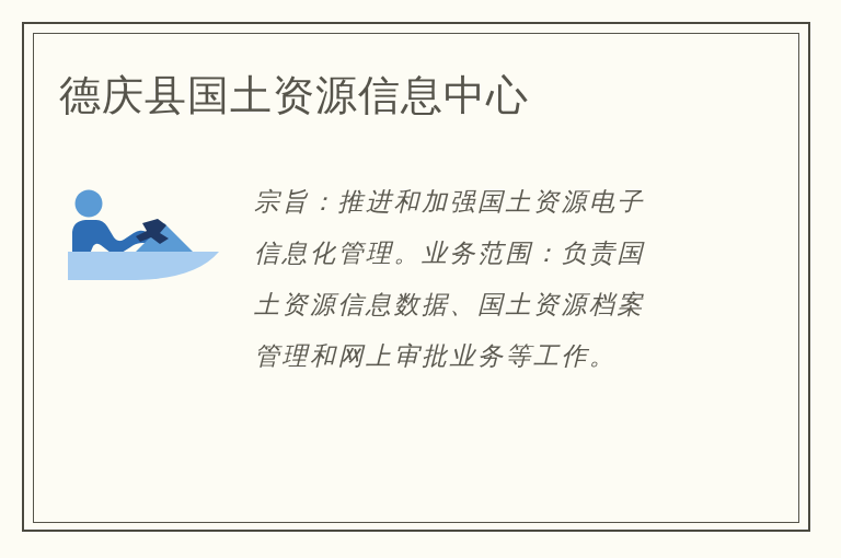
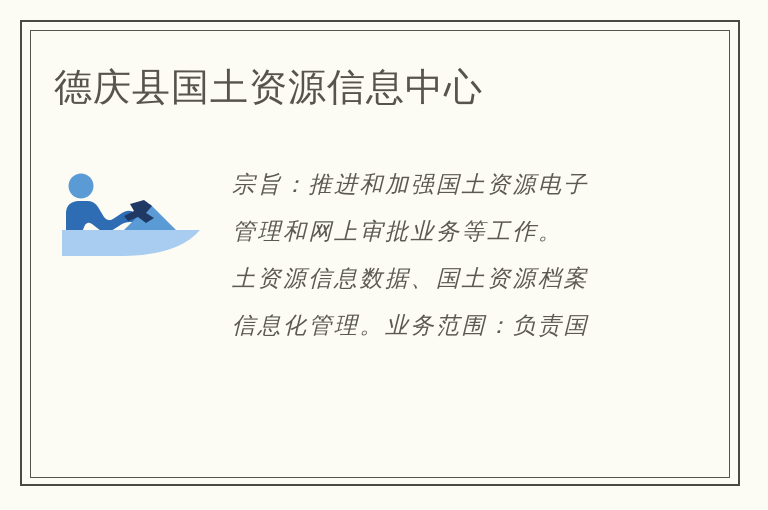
  德庆县国土资源信息中心
  宗旨：推进和加强国土资源电子
- 信息化管理。业务范围：负责国
+ 管理和网上审批业务等工作。
  土资源信息数据、国土资源档案
- 管理和网上审批业务等工作。
+ 信息化管理。业务范围：负责国
